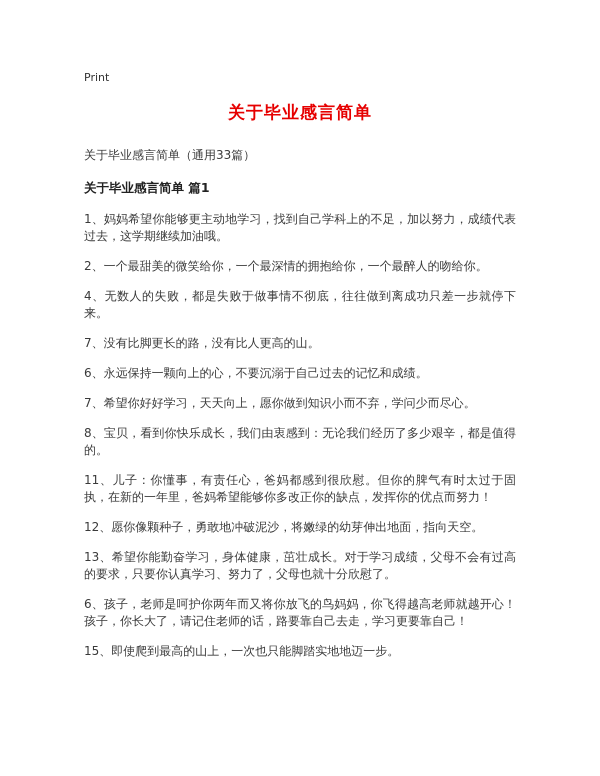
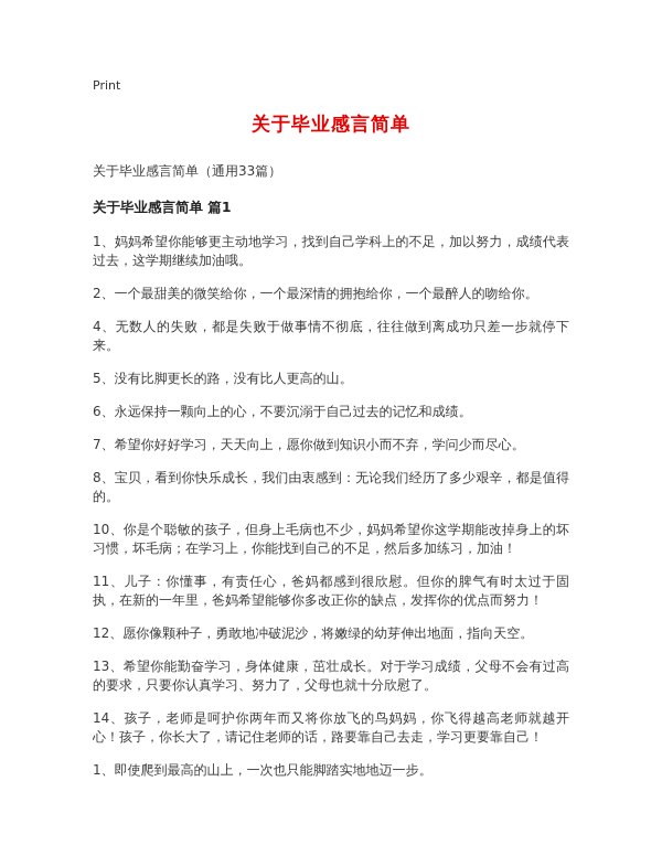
  Print
  关于毕业感言简单
  关于毕业感言简单（通用33篇）
  关于毕业感言简单 篇1
  1、妈妈希望你能够更主动地学习，找到自己学科上的不足，加以努力，成绩代表过去，这学期继续加油哦。
  2、一个最甜美的微笑给你，一个最深情的拥抱给你，一个最醉人的吻给你。
  4、无数人的失败，都是失败于做事情不彻底，往往做到离成功只差一步就停下来。
- 7、没有比脚更长的路，没有比人更高的山。
+ 5、没有比脚更长的路，没有比人更高的山。
  6、永远保持一颗向上的心，不要沉溺于自己过去的记忆和成绩。
  7、希望你好好学习，天天向上，愿你做到知识小而不弃，学问少而尽心。
  8、宝贝，看到你快乐成长，我们由衷感到：无论我们经历了多少艰辛，都是值得的。
+ 10、你是个聪敏的孩子，但身上毛病也不少，妈妈希望你这学期能改掉身上的坏习惯，坏毛病；在学习上，你能找到自己的不足，然后多加练习，加油！
  11、儿子：你懂事，有责任心，爸妈都感到很欣慰。但你的脾气有时太过于固执，在新的一年里，爸妈希望能够你多改正你的缺点，发挥你的优点而努力！
  12、愿你像颗种子，勇敢地冲破泥沙，将嫩绿的幼芽伸出地面，指向天空。
  13、希望你能勤奋学习，身体健康，茁壮成长。对于学习成绩，父母不会有过高的要求，只要你认真学习、努力了，父母也就十分欣慰了。
- 6、孩子，老师是呵护你两年而又将你放飞的鸟妈妈，你飞得越高老师就越开心！孩子，你长大了，请记住老师的话，路要靠自己去走，学习更要靠自己！
+ 14、孩子，老师是呵护你两年而又将你放飞的鸟妈妈，你飞得越高老师就越开心！孩子，你长大了，请记住老师的话，路要靠自己去走，学习更要靠自己！
- 15、即使爬到最高的山上，一次也只能脚踏实地地迈一步。
+ 1、即使爬到最高的山上，一次也只能脚踏实地地迈一步。
